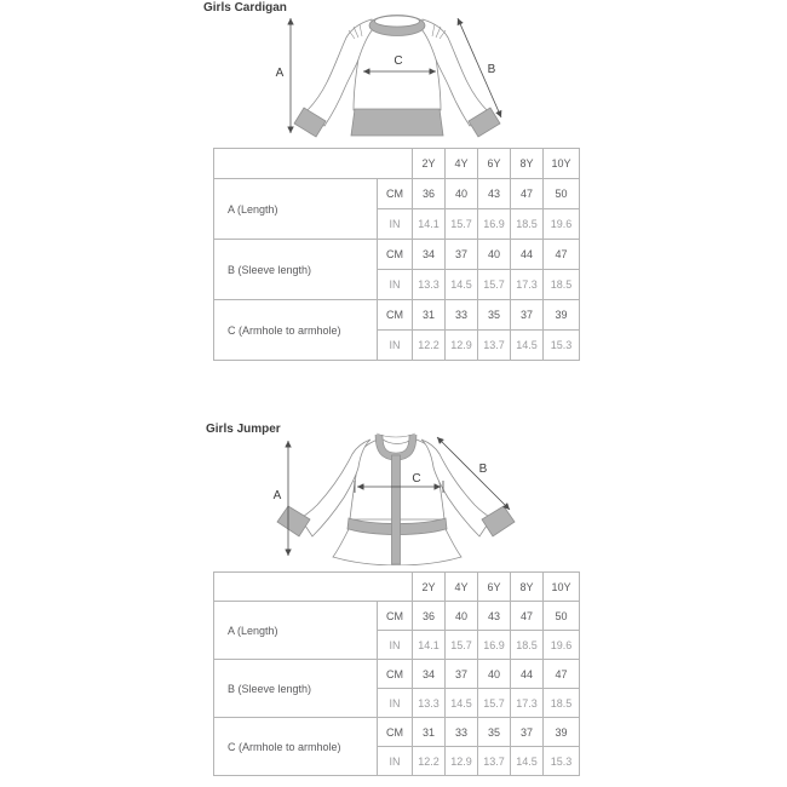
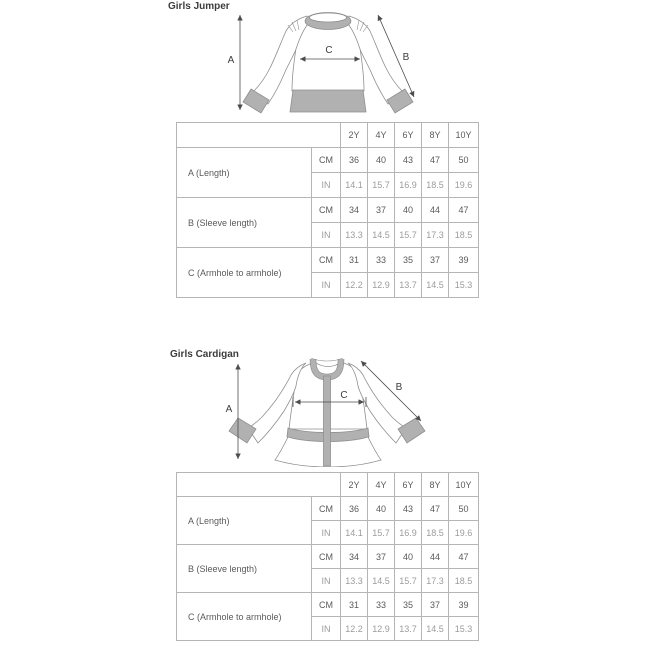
- Girls Cardigan
+ Girls Jumper
  A
  C
  B
  	2Y	4Y	6Y	8Y	10Y
  A (Length)	CM	36	40	43	47	50
  IN	14.1	15.7	16.9	18.5	19.6
  B (Sleeve length)	CM	34	37	40	44	47
  IN	13.3	14.5	15.7	17.3	18.5
  C (Armhole to armhole)	CM	31	33	35	37	39
  IN	12.2	12.9	13.7	14.5	15.3
- Girls Jumper
+ Girls Cardigan
  A
  C
  B
  	2Y	4Y	6Y	8Y	10Y
  A (Length)	CM	36	40	43	47	50
  IN	14.1	15.7	16.9	18.5	19.6
  B (Sleeve length)	CM	34	37	40	44	47
  IN	13.3	14.5	15.7	17.3	18.5
  C (Armhole to armhole)	CM	31	33	35	37	39
  IN	12.2	12.9	13.7	14.5	15.3
